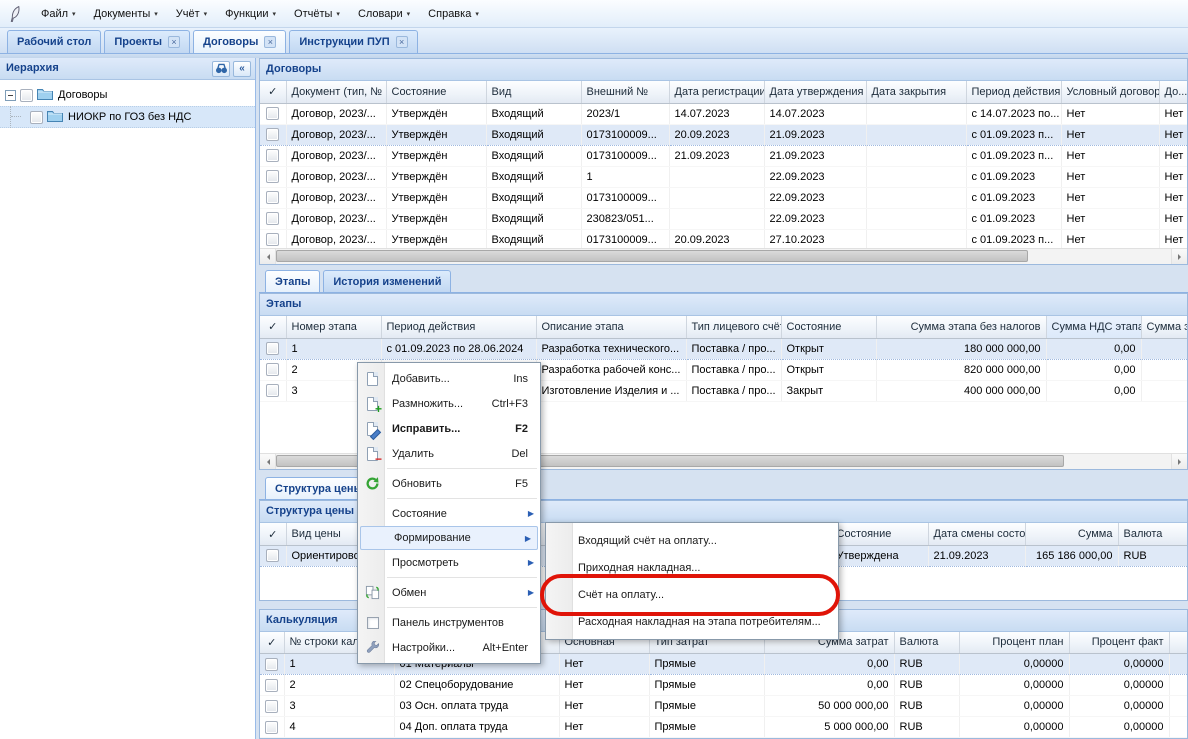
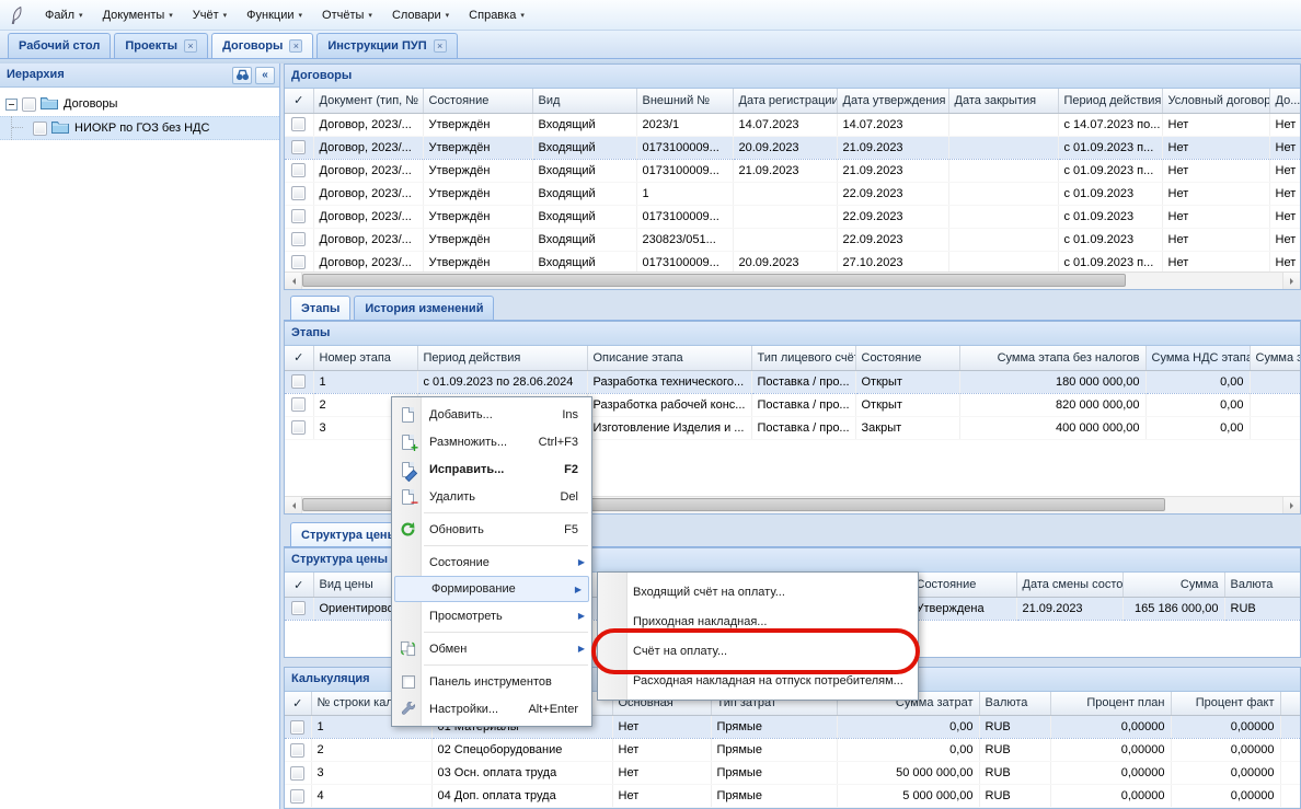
  Файл
  Документы
  Учёт
  Функции
  Отчёты
  Словари
  Справка
  Рабочий стол
  Проекты
  ×
  Договоры
  ×
  Инструкции ПУП
  ×
  Иерархия
  «
  Договоры
  НИОКР по ГОЗ без НДС
  Договоры
  ✓	Документ (тип, №	Состояние	Вид	Внешний №	Дата регистрации	Дата утверждения	Дата закрытия	Период действия	Условный договор	До...
  	Договор, 2023/...	Утверждён	Входящий	2023/1	14.07.2023	14.07.2023		с 14.07.2023 по...	Нет	Нет
  	Договор, 2023/...	Утверждён	Входящий	0173100009...	20.09.2023	21.09.2023		с 01.09.2023 п...	Нет	Нет
  	Договор, 2023/...	Утверждён	Входящий	0173100009...	21.09.2023	21.09.2023		с 01.09.2023 п...	Нет	Нет
  	Договор, 2023/...	Утверждён	Входящий	1		22.09.2023		с 01.09.2023	Нет	Нет
  	Договор, 2023/...	Утверждён	Входящий	0173100009...		22.09.2023		с 01.09.2023	Нет	Нет
  	Договор, 2023/...	Утверждён	Входящий	230823/051...		22.09.2023		с 01.09.2023	Нет	Нет
  	Договор, 2023/...	Утверждён	Входящий	0173100009...	20.09.2023	27.10.2023		с 01.09.2023 п...	Нет	Нет
  Этапы
  История изменений
  Этапы
  ✓	Номер этапа	Период действия	Описание этапа	Тип лицевого счё	Состояние	Сумма этапа без налогов	Сумма НДС этап	Сумма э
  	1	с 01.09.2023 по 28.06.2024	Разработка технического...	Поставка / про...	Открыт	180 000 000,00	0,00
  	2		Разработка рабочей конс...	Поставка / про...	Открыт	820 000 000,00	0,00
  	3		Изготовление Изделия и ...	Поставка / про...	Закрыт	400 000 000,00	0,00
  Структура цен
  Структура цены
  ✓	Вид цены		Состояние	Дата смены состо	Сумма	Валюта
  	Ориентиров		Утверждена	21.09.2023	165 186 000,00	RUB
  Калькуляция
  ✓	№ строки кал		Основная	Тип затрат	Сумма затрат	Валюта	Процент план	Процент факт
  	1	01 Материалы	Нет	Прямые	0,00	RUB	0,00000	0,00000
  	2	02 Спецоборудование	Нет	Прямые	0,00	RUB	0,00000	0,00000
  	3	03 Осн. оплата труда	Нет	Прямые	50 000 000,00	RUB	0,00000	0,00000
  	4	04 Доп. оплата труда	Нет	Прямые	5 000 000,00	RUB	0,00000	0,00000
  Добавить...
  Ins
  Размножить...
  Ctrl+F3
  Исправить...
  F2
  Удалить
  Del
  Обновить
  F5
  Состояние
  ▶
  Формирование
  ▶
  Просмотреть
  ▶
  Обмен
  ▶
  Панель инструментов
  Настройки...
  Alt+Enter
  Входящий счёт на оплату...
  Приходная накладная...
  Счёт на оплату...
- Расходная накладная на этапа потребителям...
+ Расходная накладная на отпуск потребителям...
